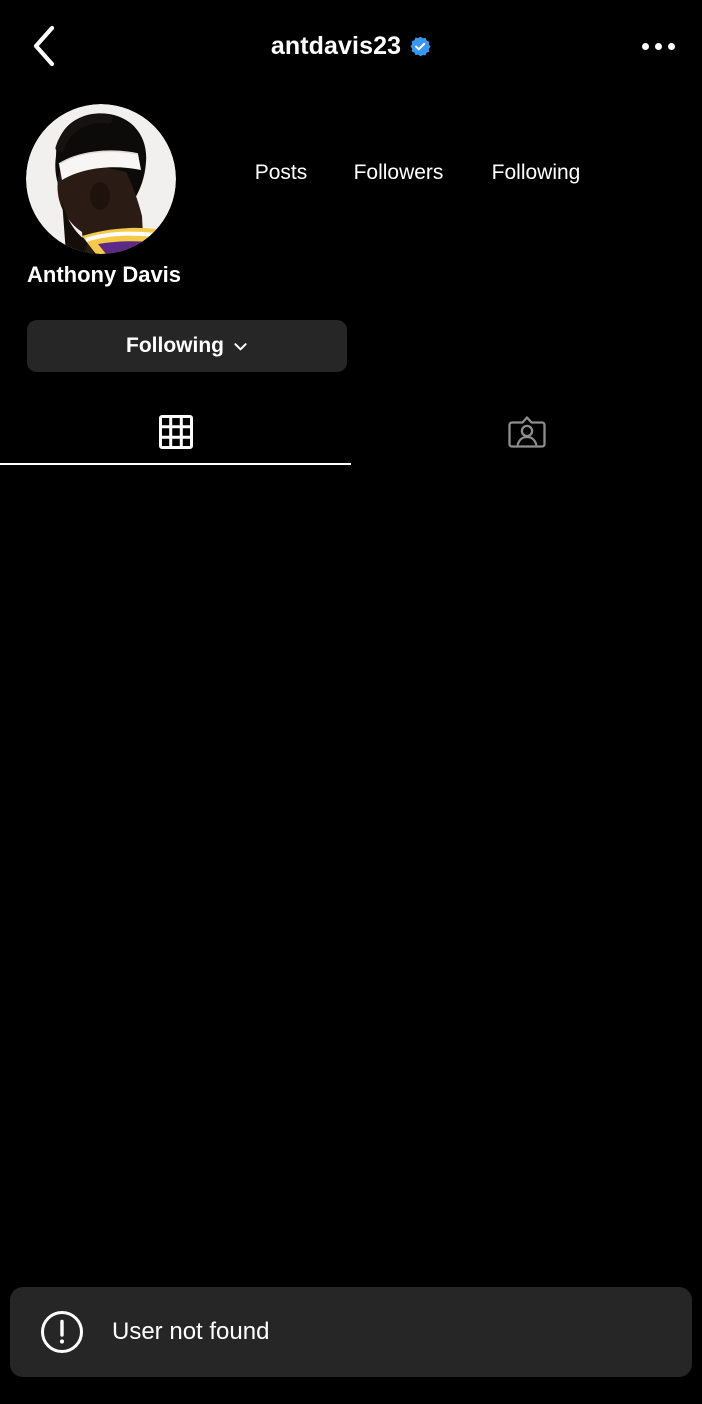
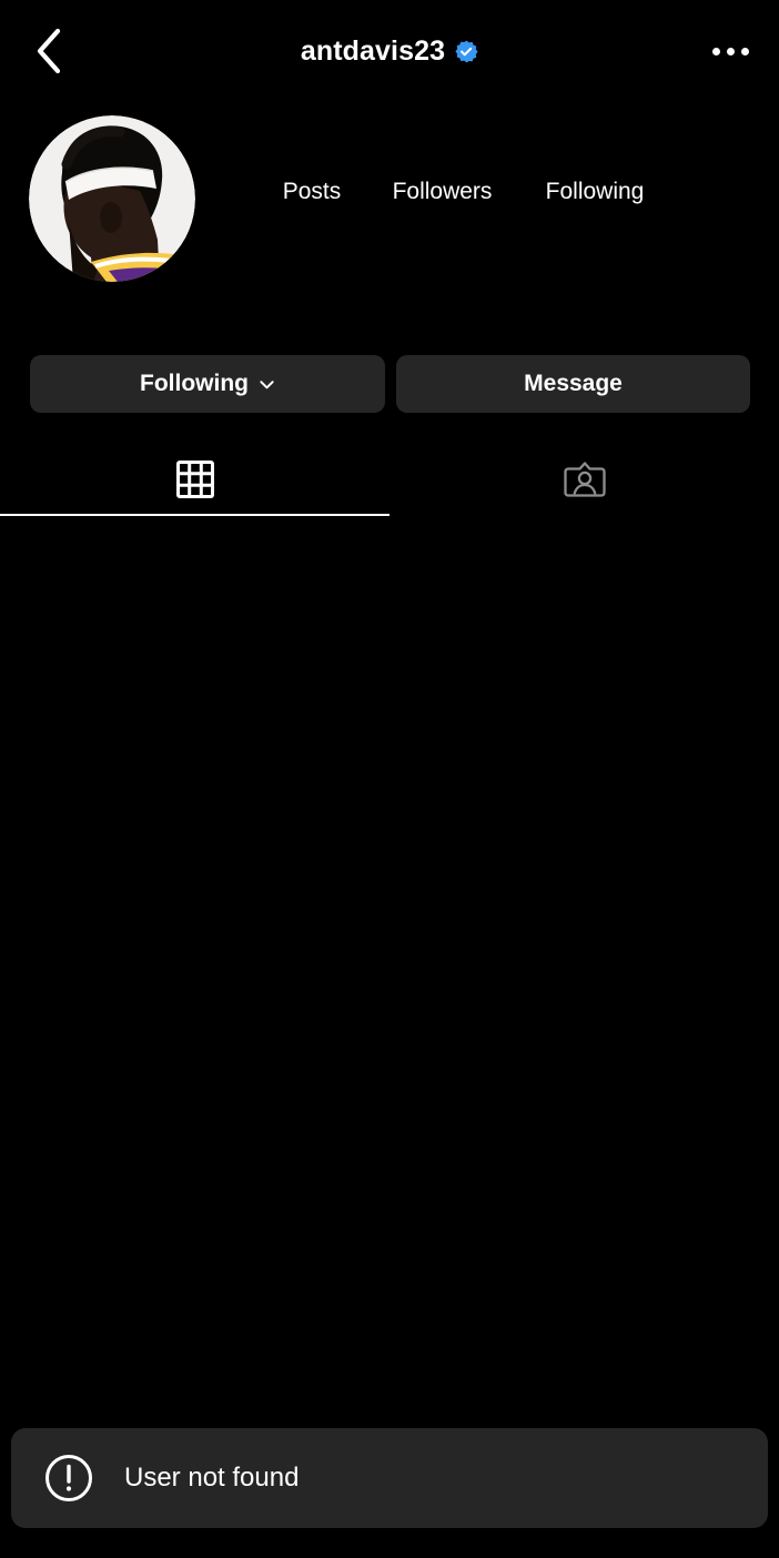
  antdavis23
  Posts
  Followers
  Following
- Anthony Davis
  Following
+ Message
  User not found
